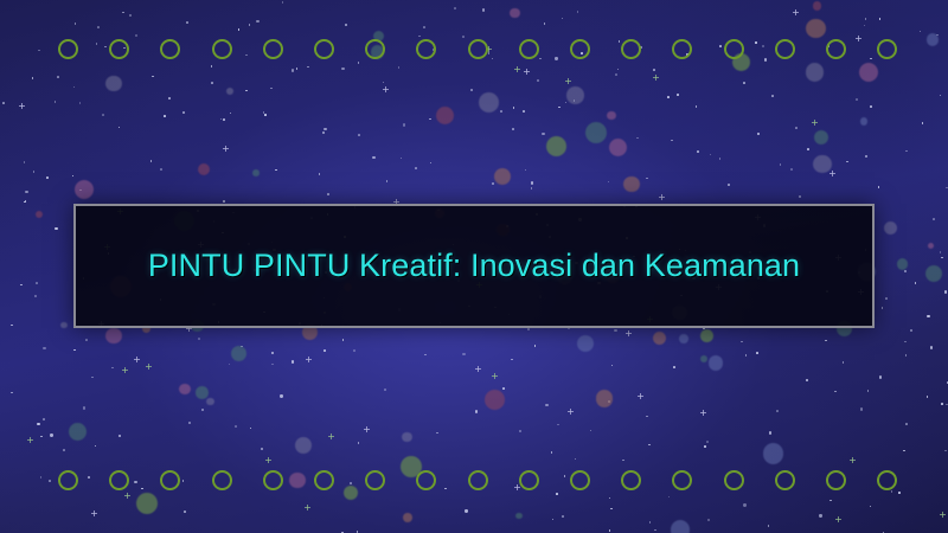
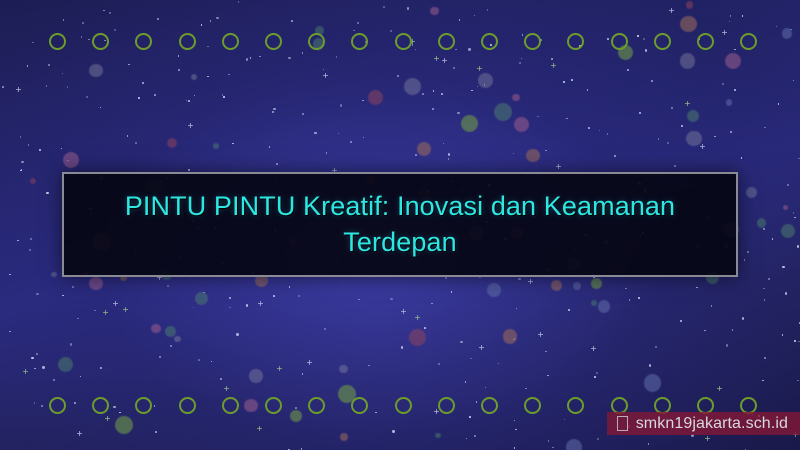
  PINTU PINTU Kreatif: Inovasi dan Keamanan
+ Terdepan
+ smkn19jakarta.sch.id
